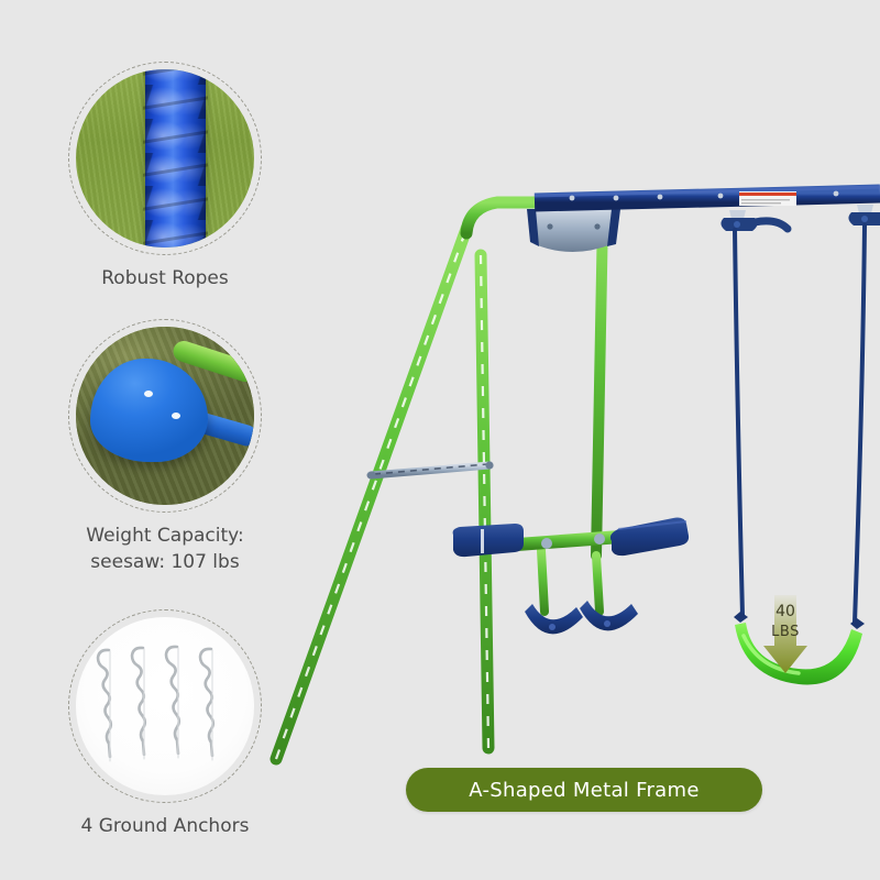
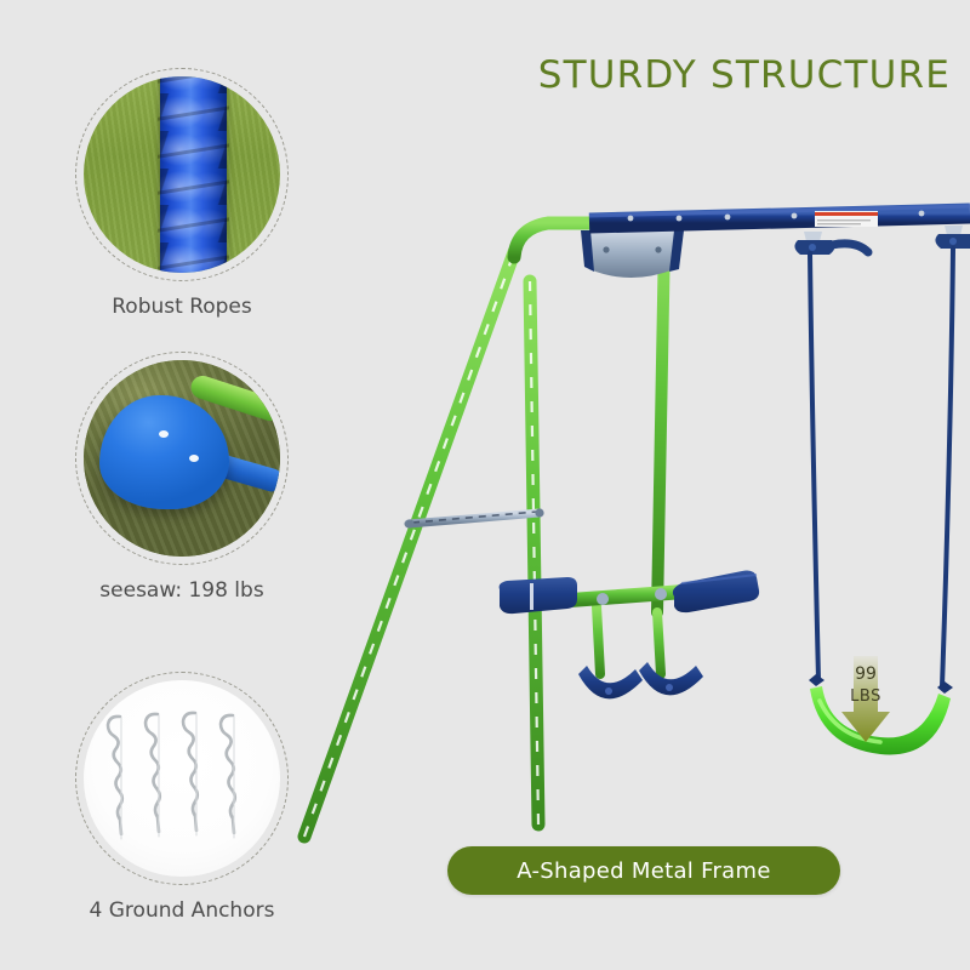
+ STURDY STRUCTURE
- 40
+ 99
  LBS
  Robust Ropes
- Weight Capacity:
- seesaw: 107 lbs
+ seesaw: 198 lbs
  4 Ground Anchors
  A-Shaped Metal Frame
